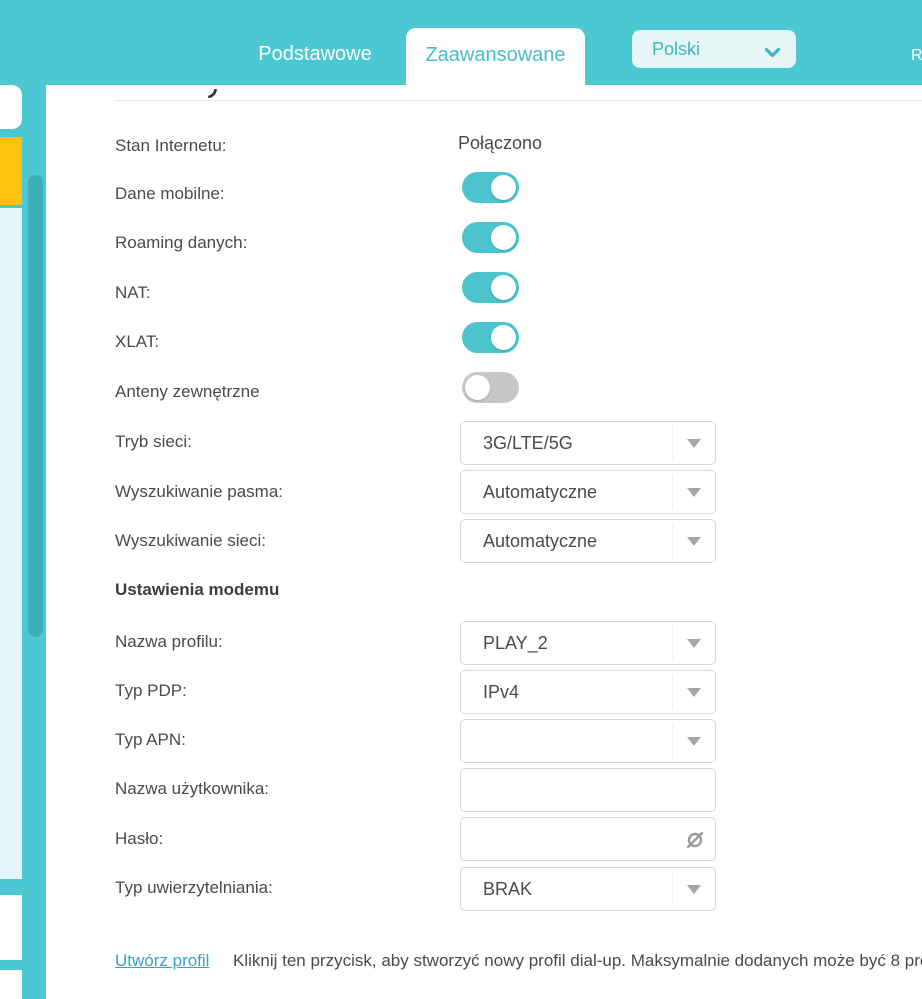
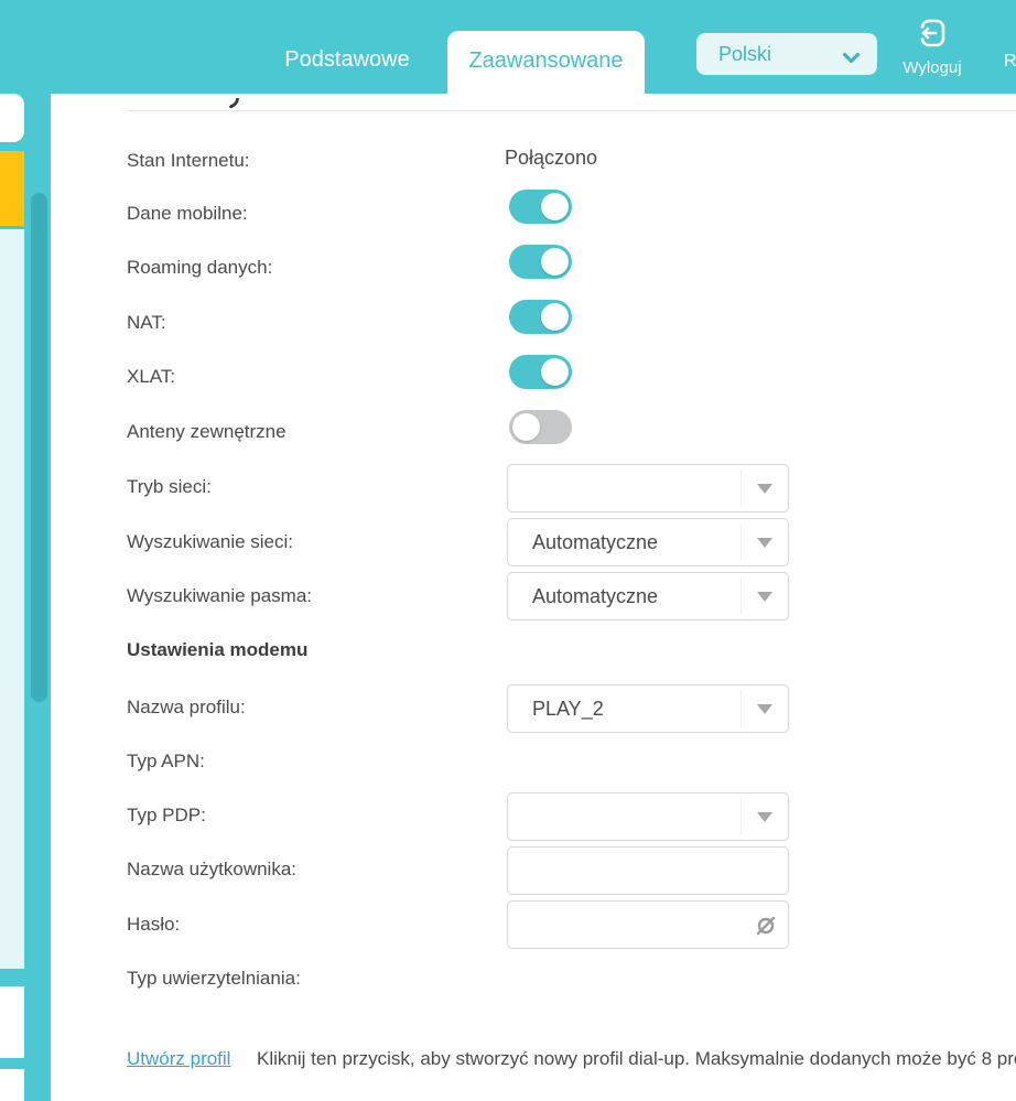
  Podstawowe
  Zaawansowane
  Polski
+ Wyloguj
  R
  Stan Internetu:
  Połączono
  Dane mobilne:
  Roaming danych:
  NAT:
  XLAT:
  Anteny zewnętrzne
  Tryb sieci:
- 3G/LTE/5G
- Wyszukiwanie pasma:
+ Wyszukiwanie sieci:
  Automatyczne
- Wyszukiwanie sieci:
+ Wyszukiwanie pasma:
  Automatyczne
  Ustawienia modemu
  Nazwa profilu:
  PLAY_2
- Typ PDP:
+ Typ APN:
- IPv4
- Typ APN:
+ Typ PDP:
  Nazwa użytkownika:
  Hasło:
  Typ uwierzytelniania:
- BRAK
  Utwórz profil
  Kliknij ten przycisk, aby stworzyć nowy profil dial-up. Maksymalnie dodanych może być 8 pr
